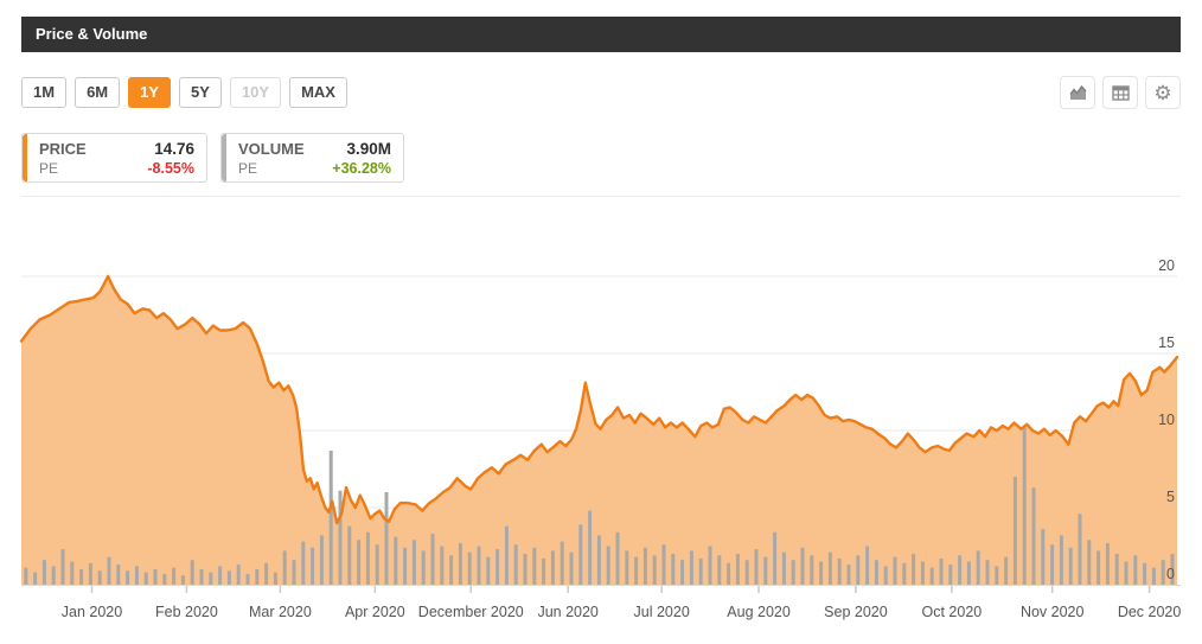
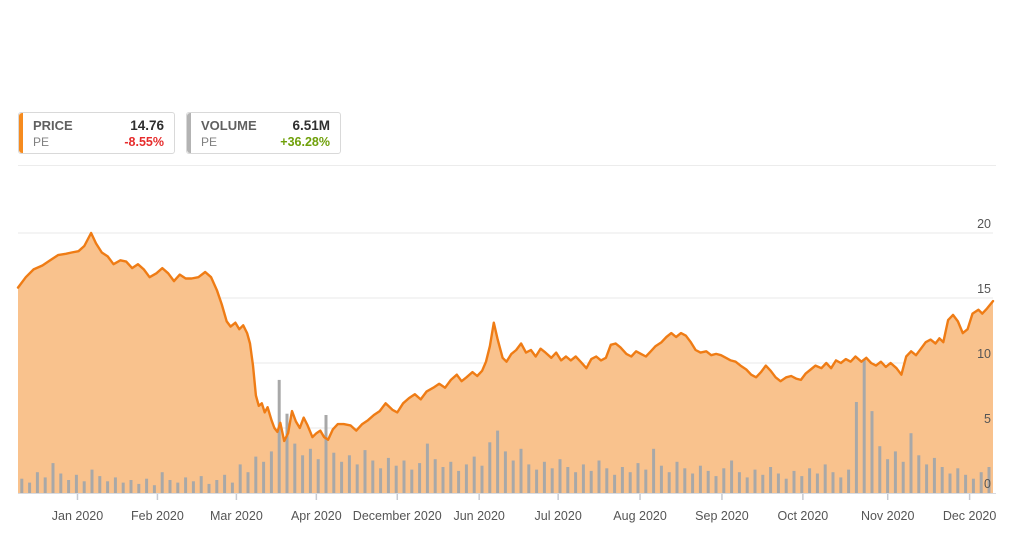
  Jan 2020
  Feb 2020
  Mar 2020
  Apr 2020
  December 2020
  Jun 2020
  Jul 2020
  Aug 2020
  Sep 2020
  Oct 2020
  Nov 2020
  Dec 2020
  0
  5
  10
  15
  20
- Price & Volume
- 1M
- 6M
- 1Y
- 5Y
- 10Y
- MAX
- ⚙
  PRICE
  14.76
  PE
  -8.55%
  VOLUME
- 3.90M
+ 6.51M
  PE
  +36.28%
